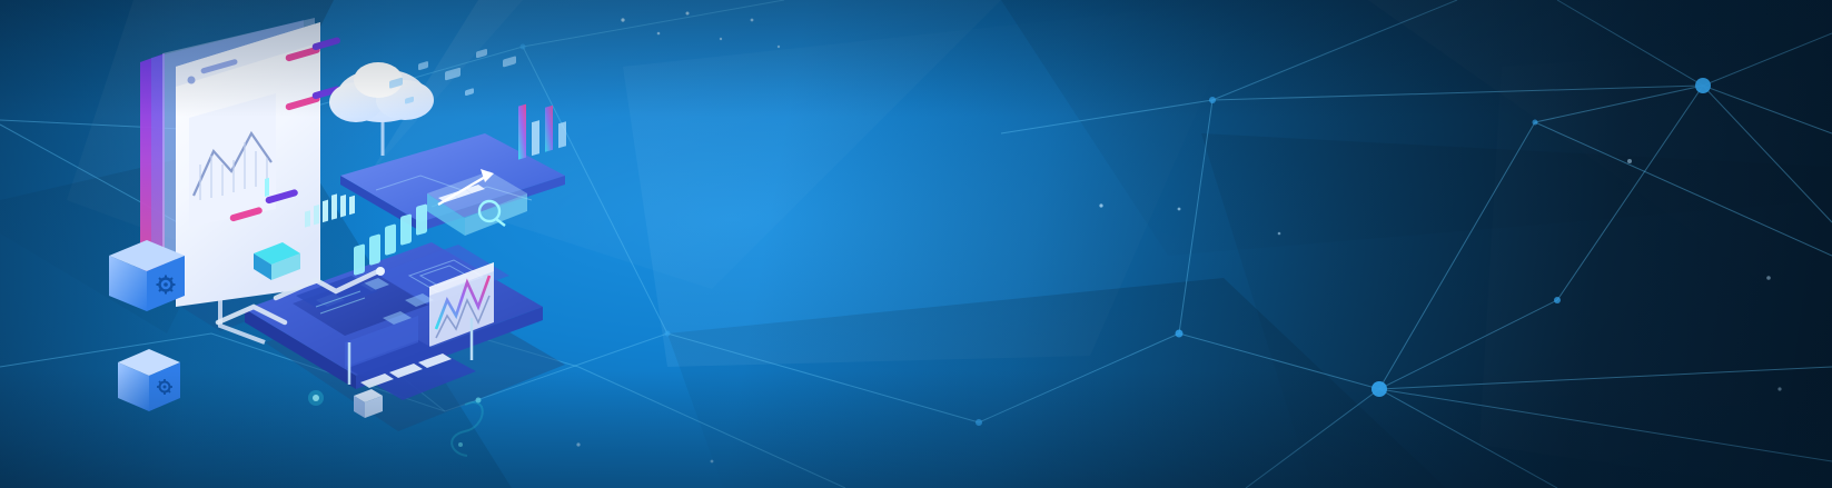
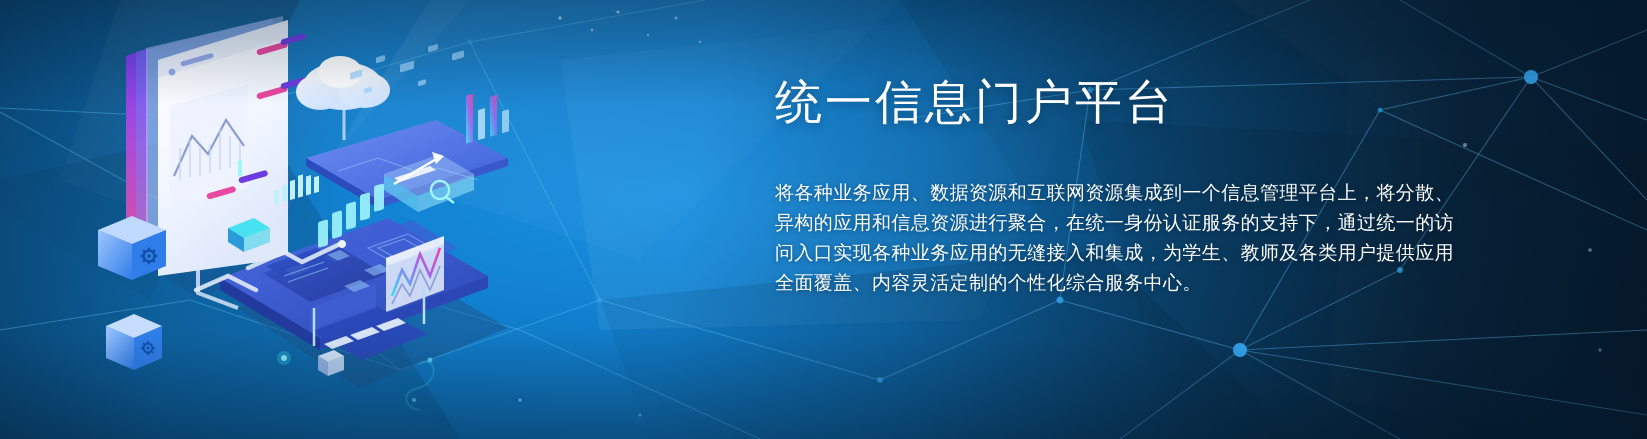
+ 统一信息门户平台
+ 将各种业务应用、数据资源和互联网资源集成到一个信息管理平台上，将分散、异构的应用和信息资源进行聚合，在统一身份认证服务的支持下，通过统一的访问入口实现各种业务应用的无缝接入和集成，为学生、教师及各类用户提供应用全面覆盖、内容灵活定制的个性化综合服务中心。
